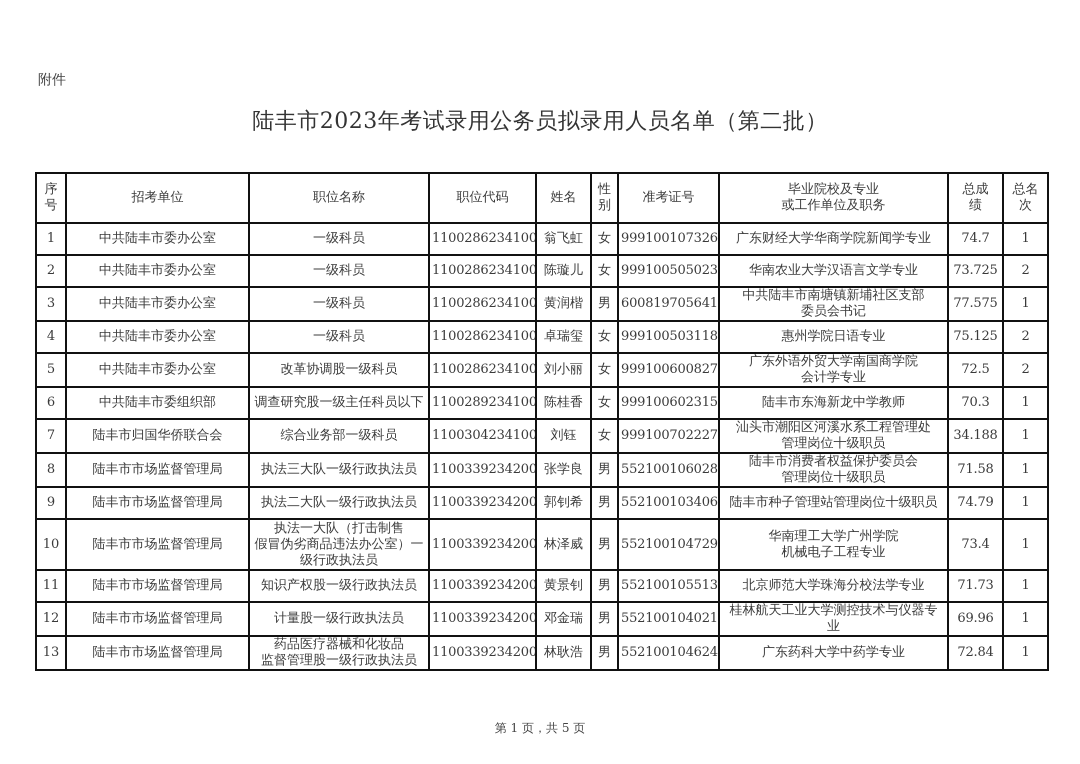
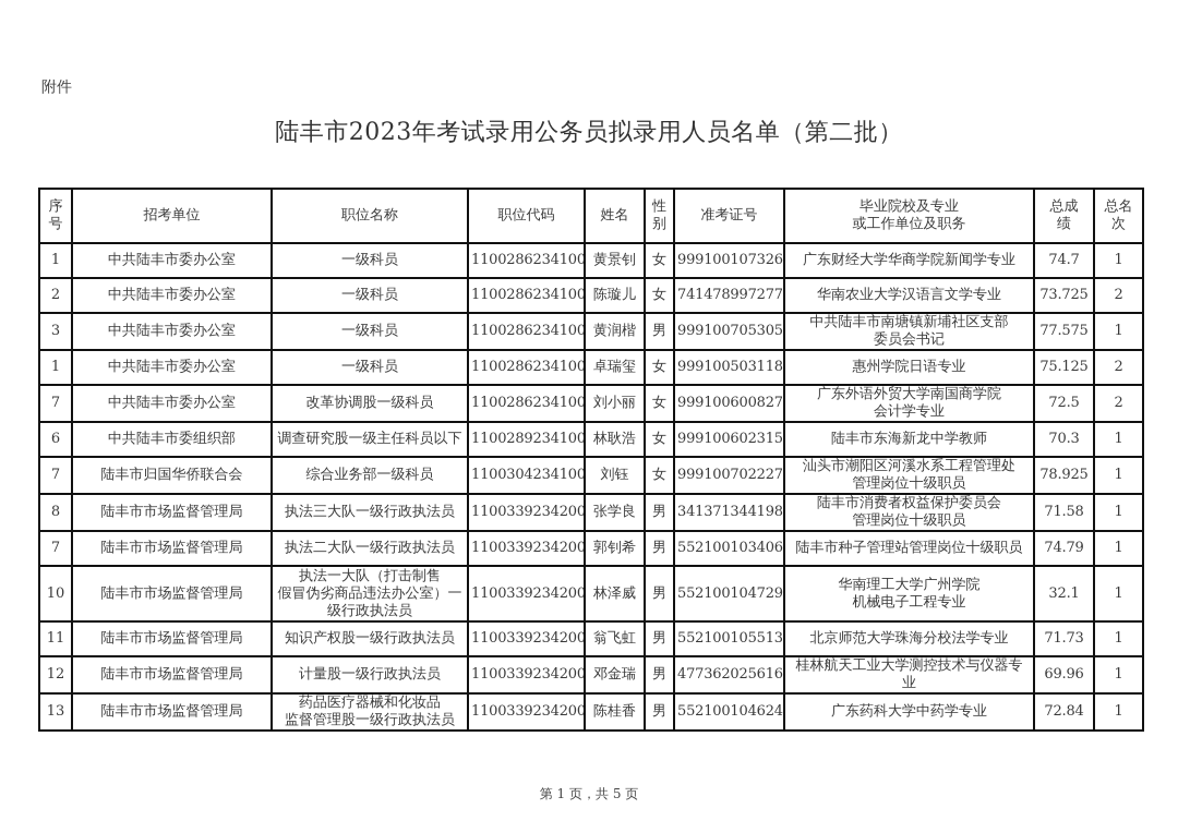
  附件
  陆丰市2023年考试录用公务员拟录用人员名单（第二批）
  序号	招考单位	职位名称	职位代码	姓名	性别	准考证号	毕业院校及专业或工作单位及职务	总成绩	总名次
- 1	中共陆丰市委办公室	一级科员	1100286234100	翁飞虹	女	999100107326	广东财经大学华商学院新闻学专业	74.7	1
+ 1	中共陆丰市委办公室	一级科员	1100286234100	黄景钊	女	999100107326	广东财经大学华商学院新闻学专业	74.7	1
- 2	中共陆丰市委办公室	一级科员	1100286234100	陈璇儿	女	999100505023	华南农业大学汉语言文学专业	73.725	2
+ 2	中共陆丰市委办公室	一级科员	1100286234100	陈璇儿	女	741478997277	华南农业大学汉语言文学专业	73.725	2
- 3	中共陆丰市委办公室	一级科员	1100286234100	黄润楷	男	600819705641	中共陆丰市南塘镇新埔社区支部委员会书记	77.575	1
+ 3	中共陆丰市委办公室	一级科员	1100286234100	黄润楷	男	999100705305	中共陆丰市南塘镇新埔社区支部委员会书记	77.575	1
- 4	中共陆丰市委办公室	一级科员	1100286234100	卓瑞玺	女	999100503118	惠州学院日语专业	75.125	2
+ 1	中共陆丰市委办公室	一级科员	1100286234100	卓瑞玺	女	999100503118	惠州学院日语专业	75.125	2
- 5	中共陆丰市委办公室	改革协调股一级科员	1100286234100	刘小丽	女	999100600827	广东外语外贸大学南国商学院会计学专业	72.5	2
+ 7	中共陆丰市委办公室	改革协调股一级科员	1100286234100	刘小丽	女	999100600827	广东外语外贸大学南国商学院会计学专业	72.5	2
- 6	中共陆丰市委组织部	调查研究股一级主任科员以下	1100289234100	陈桂香	女	999100602315	陆丰市东海新龙中学教师	70.3	1
+ 6	中共陆丰市委组织部	调查研究股一级主任科员以下	1100289234100	林耿浩	女	999100602315	陆丰市东海新龙中学教师	70.3	1
- 7	陆丰市归国华侨联合会	综合业务部一级科员	1100304234100	刘钰	女	999100702227	汕头市潮阳区河溪水系工程管理处管理岗位十级职员	34.188	1
+ 7	陆丰市归国华侨联合会	综合业务部一级科员	1100304234100	刘钰	女	999100702227	汕头市潮阳区河溪水系工程管理处管理岗位十级职员	78.925	1
- 8	陆丰市市场监督管理局	执法三大队一级行政执法员	1100339234200	张学良	男	552100106028	陆丰市消费者权益保护委员会管理岗位十级职员	71.58	1
+ 8	陆丰市市场监督管理局	执法三大队一级行政执法员	1100339234200	张学良	男	341371344198	陆丰市消费者权益保护委员会管理岗位十级职员	71.58	1
- 9	陆丰市市场监督管理局	执法二大队一级行政执法员	1100339234200	郭钊希	男	552100103406	陆丰市种子管理站管理岗位十级职员	74.79	1
+ 7	陆丰市市场监督管理局	执法二大队一级行政执法员	1100339234200	郭钊希	男	552100103406	陆丰市种子管理站管理岗位十级职员	74.79	1
- 10	陆丰市市场监督管理局	执法一大队（打击制售假冒伪劣商品违法办公室）一级行政执法员	1100339234200	林泽威	男	552100104729	华南理工大学广州学院机械电子工程专业	73.4	1
+ 10	陆丰市市场监督管理局	执法一大队（打击制售假冒伪劣商品违法办公室）一级行政执法员	1100339234200	林泽威	男	552100104729	华南理工大学广州学院机械电子工程专业	32.1	1
- 11	陆丰市市场监督管理局	知识产权股一级行政执法员	1100339234200	黄景钊	男	552100105513	北京师范大学珠海分校法学专业	71.73	1
+ 11	陆丰市市场监督管理局	知识产权股一级行政执法员	1100339234200	翁飞虹	男	552100105513	北京师范大学珠海分校法学专业	71.73	1
- 12	陆丰市市场监督管理局	计量股一级行政执法员	1100339234200	邓金瑞	男	552100104021	桂林航天工业大学测控技术与仪器专业	69.96	1
+ 12	陆丰市市场监督管理局	计量股一级行政执法员	1100339234200	邓金瑞	男	477362025616	桂林航天工业大学测控技术与仪器专业	69.96	1
- 13	陆丰市市场监督管理局	药品医疗器械和化妆品监督管理股一级行政执法员	1100339234200	林耿浩	男	552100104624	广东药科大学中药学专业	72.84	1
+ 13	陆丰市市场监督管理局	药品医疗器械和化妆品监督管理股一级行政执法员	1100339234200	陈桂香	男	552100104624	广东药科大学中药学专业	72.84	1
  第 1 页，共 5 页
